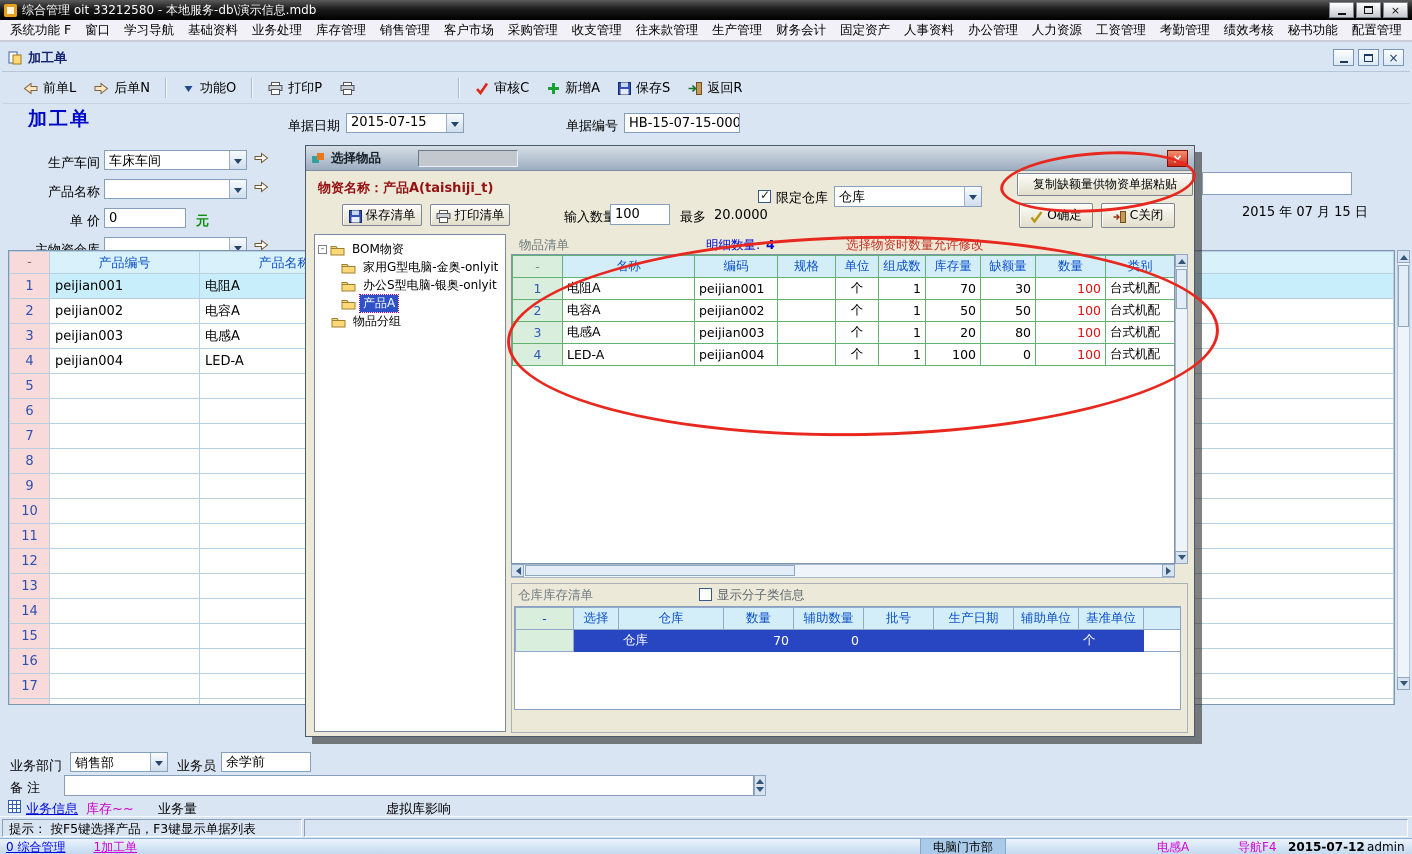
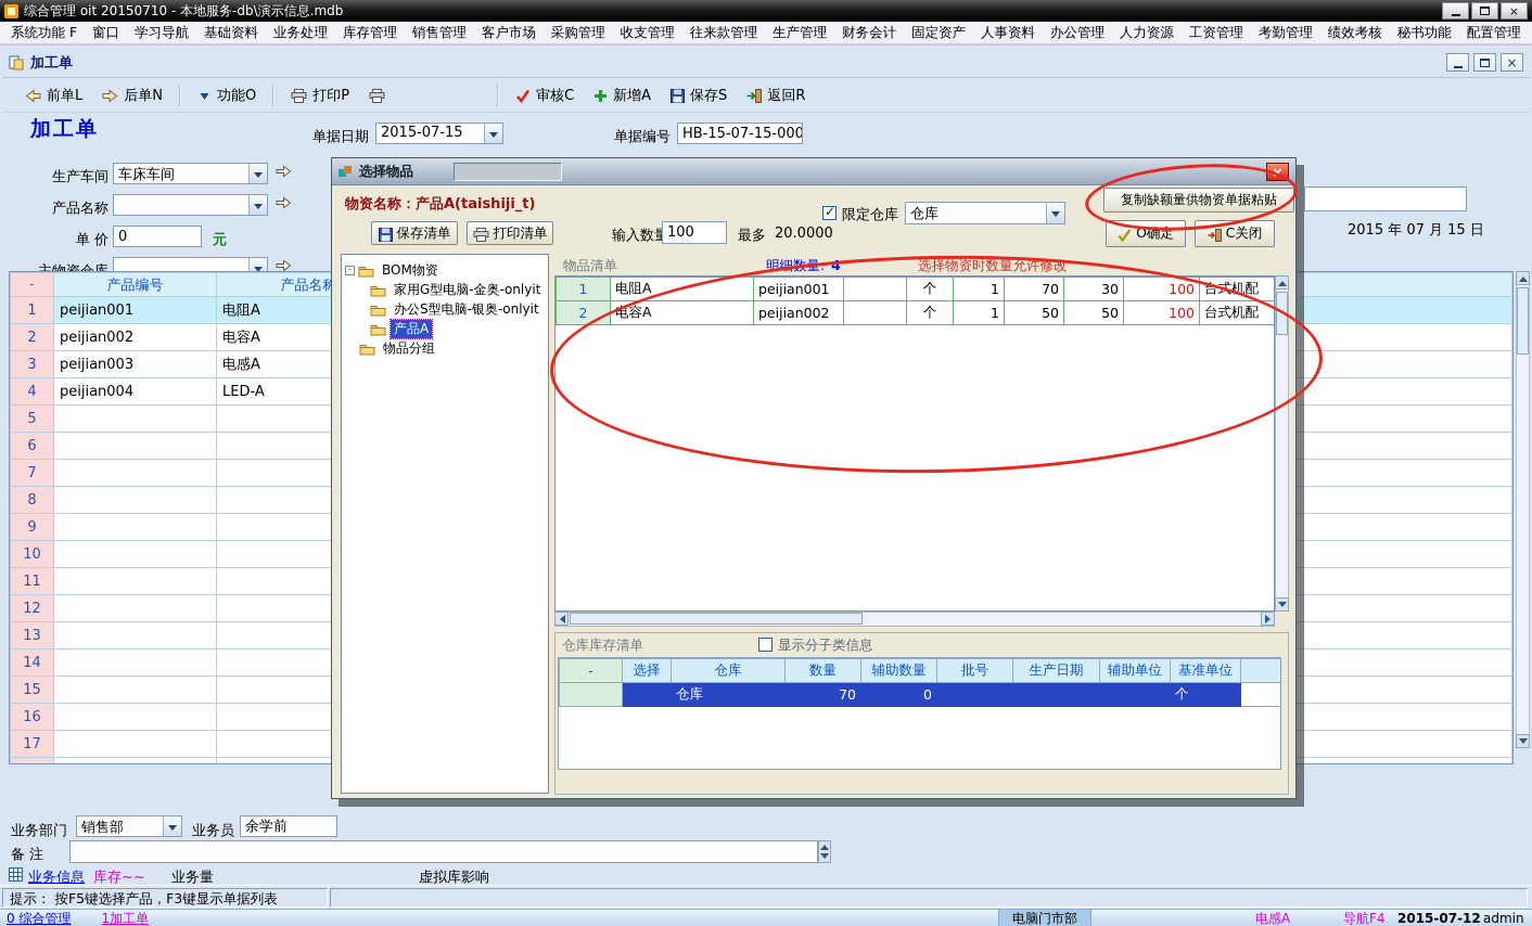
- 综合管理 oit 33212580 - 本地服务-db\演示信息.mdb
+ 综合管理 oit 20150710 - 本地服务-db\演示信息.mdb
  ×
  系统功能 F
  窗口
  学习导航
  基础资料
  业务处理
  库存管理
  销售管理
  客户市场
  采购管理
  收支管理
  往来款管理
  生产管理
  财务会计
  固定资产
  人事资料
  办公管理
  人力资源
  工资管理
  考勤管理
  绩效考核
  秘书功能
  配置管理
  加工单
  ×
  前单L
  后单N
  功能O
  打印P
  审核C
  新增A
  保存S
  返回R
  加工单
  单据日期
  2015-07-15
  单据编号
  HB-15-07-15-000
  生产车间
  车床车间
  产品名称
  单 价
  0
  元
  2015 年 07 月 15 日
  -	产品编号	产品名称
  1	peijian001	电阻A
  2	peijian002	电容A
  3	peijian003	电感A
  4	peijian004	LED-A
  5
  6
  7
  8
  9
  10
  11
  12
  13
  14
  15
  16
  17
  业务部门
  销售部
  业务员
  余学前
  备 注
  业务信息
  库存~~
  业务量
  虚拟库影响
  提示： 按F5键选择产品，F3键显示单据列表
  0 综合管理
  1加工单
  电脑门市部
  电感A
  导航F4
  2015-07-12
  admin
  选择物品
  ×
  物资名称：产品A(taishiji_t)
  限定仓库
  仓库
  复制缺额量供物资单据粘贴
  保存清单
  打印清单
  输入数
  100
  最多
  20.0000
  O确定
  C关闭
  -
  BOM物资
  家用G型电脑-金奥-onlyit
  办公S型电脑-银奥-onlyit
  产品A
  物品分组
  物品清单
  明细数量:
  4
  选择物资时数量允许修改
- -	名称	编码	规格	单位	组成数	库存量	缺额量	数量	类别
  1	电阻A	peijian001		个	1	70	30	100	台式机配
  2	电容A	peijian002		个	1	50	50	100	台式机配
- 3	电感A	peijian003		个	1	20	80	100	台式机配
- 4	LED-A	peijian004		个	1	100	0	100	台式机配
  仓库库存清单
  显示分子类信息
  -	选择	仓库	数量	辅助数量	批号	生产日期	辅助单位	基准单位
  		仓库	70	0				个
